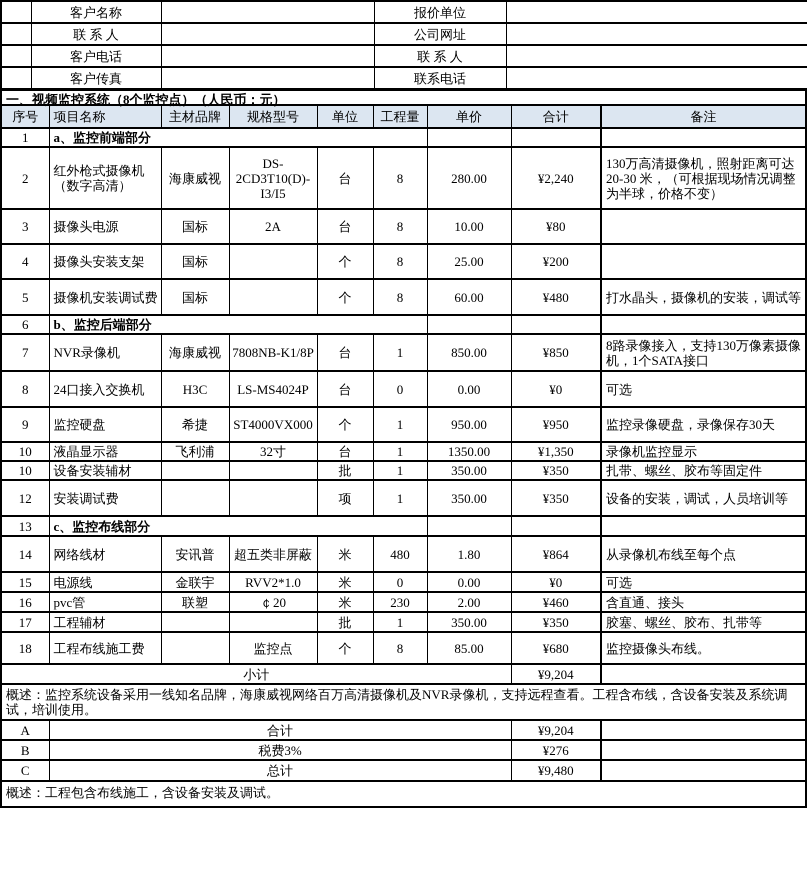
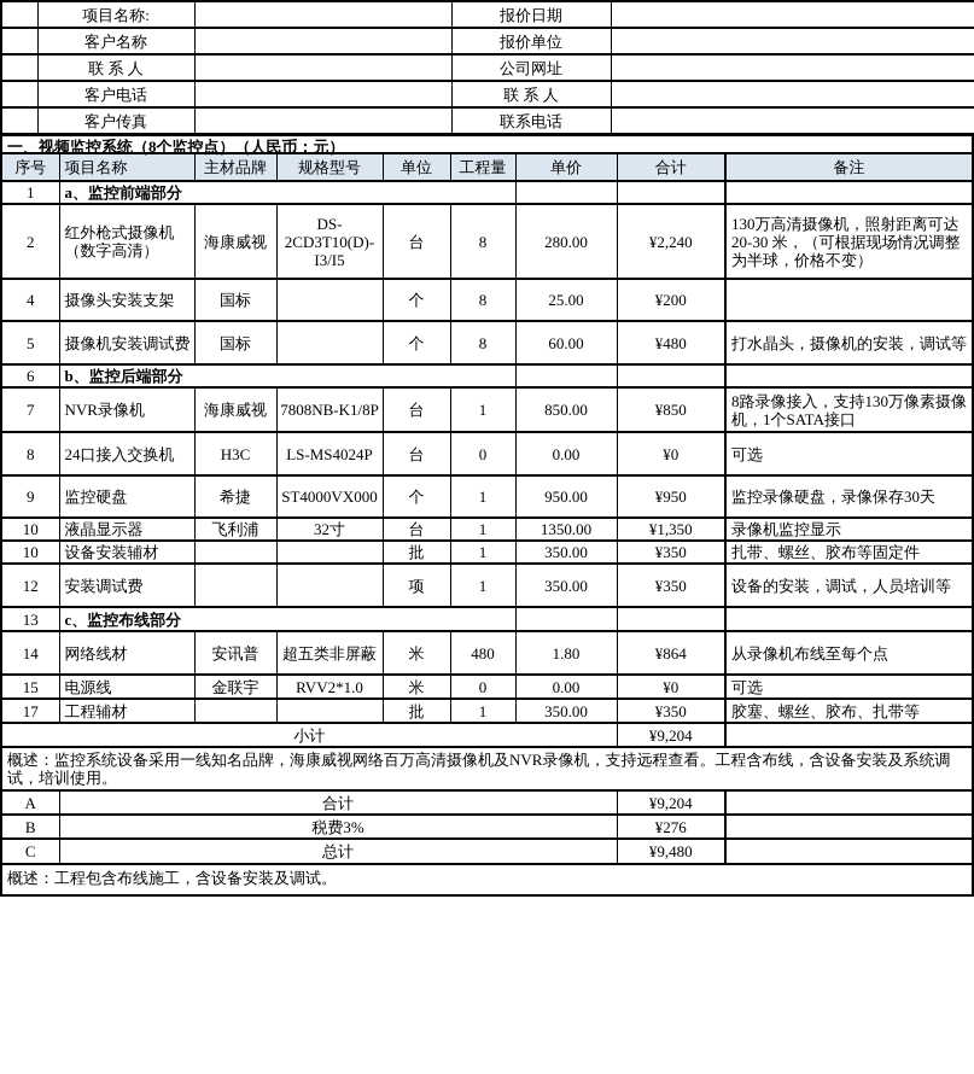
+ 	项目名称:		报价日期
  	客户名称		报价单位
  	联 系 人		公司网址
  	客户电话		联 系 人
  	客户传真		联系电话
  一、视频监控系统（8个监控点）（人民币：元）
  序号	项目名称	主材品牌	规格型号	单位	工程量	单价	合计	备注
  1	a、监控前端部分
  2	红外枪式摄像机（数字高清）	海康威视	DS-2CD3T10(D)-I3/I5	台	8	280.00	¥2,240	130万高清摄像机，照射距离可达20-30 米，（可根据现场情况调整为半球，价格不变）
- 3	摄像头电源	国标	2A	台	8	10.00	¥80
  4	摄像头安装支架	国标		个	8	25.00	¥200
  5	摄像机安装调试费	国标		个	8	60.00	¥480	打水晶头，摄像机的安装，调试等
  6	b、监控后端部分
  7	NVR录像机	海康威视	7808NB-K1/8P	台	1	850.00	¥850	8路录像接入，支持130万像素摄像机，1个SATA接口
  8	24口接入交换机	H3C	LS-MS4024P	台	0	0.00	¥0	可选
  9	监控硬盘	希捷	ST4000VX000	个	1	950.00	¥950	监控录像硬盘，录像保存30天
  10	液晶显示器	飞利浦	32寸	台	1	1350.00	¥1,350	录像机监控显示
  10	设备安装辅材			批	1	350.00	¥350	扎带、螺丝、胶布等固定件
  12	安装调试费			项	1	350.00	¥350	设备的安装，调试，人员培训等
  13	c、监控布线部分
  14	网络线材	安讯普	超五类非屏蔽	米	480	1.80	¥864	从录像机布线至每个点
  15	电源线	金联宇	RVV2*1.0	米	0	0.00	¥0	可选
- 16	pvc管	联塑	￠20	米	230	2.00	¥460	含直通、接头
  17	工程辅材			批	1	350.00	¥350	胶塞、螺丝、胶布、扎带等
- 18	工程布线施工费		监控点	个	8	85.00	¥680	监控摄像头布线。
  小计	¥9,204
  概述：监控系统设备采用一线知名品牌，海康威视网络百万高清摄像机及NVR录像机，支持远程查看。工程含布线，含设备安装及系统调试，培训使用。
  A	合计	¥9,204
  B	税费3%	¥276
  C	总计	¥9,480
  概述：工程包含布线施工，含设备安装及调试。
